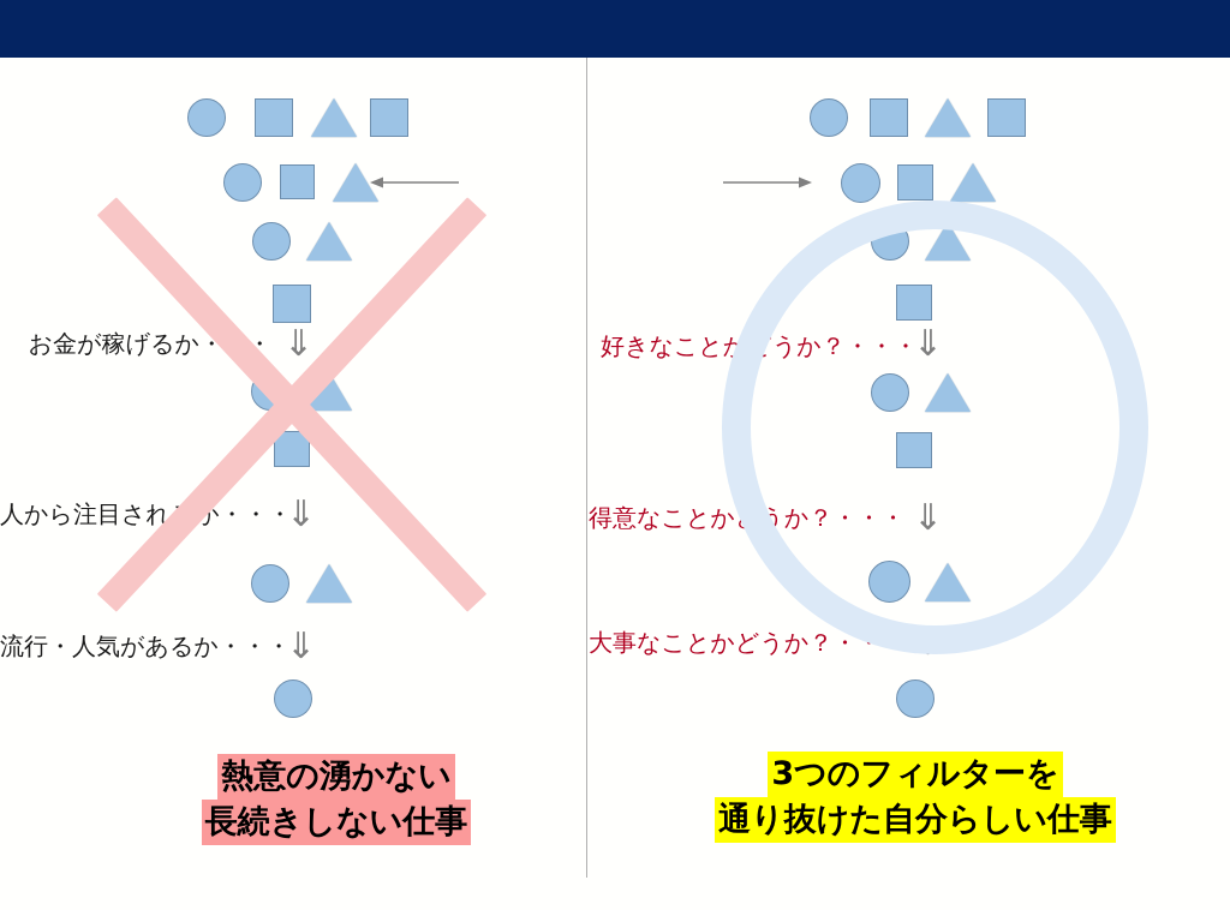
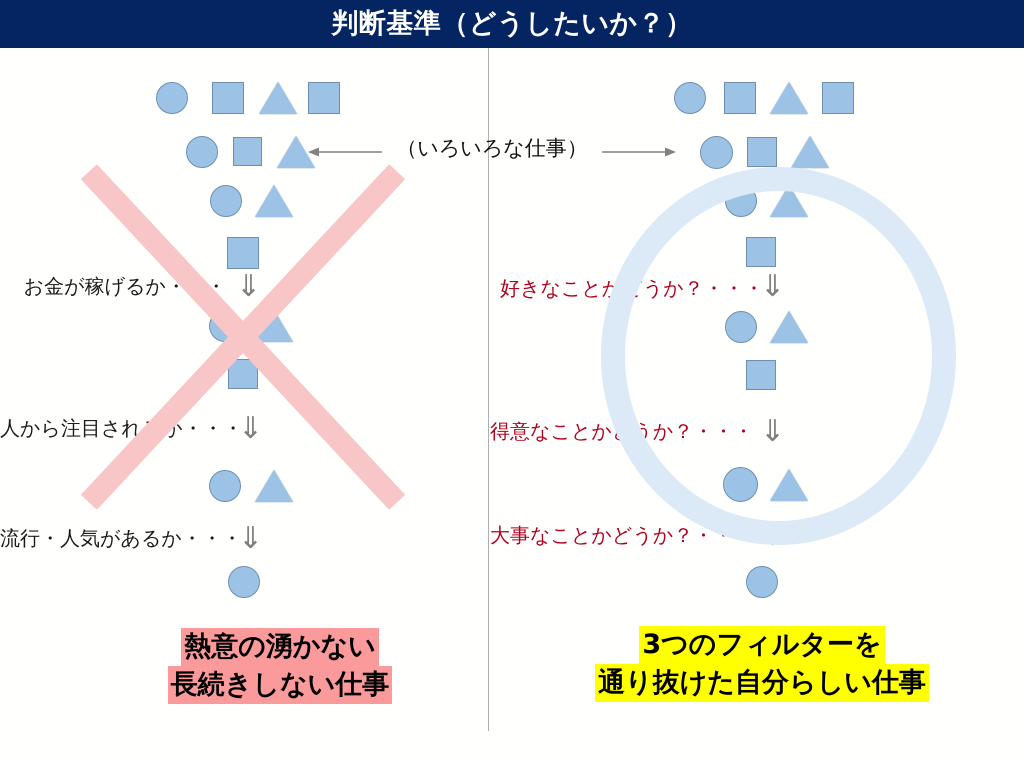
+ 判断基準（どうしたいか？）
+ （いろいろな仕事）
  お金が稼げるか・・
  ⇓
  人から注目され・・・
  ⇓
  流行・人気があるか・・・
  ⇓
  好きなことかどうか？・・
  ⇓
  得意なことかどうか？・・
  ⇓
  大事なことかどうか？・・
  ⇓
  熱意の湧かない
  長続きしない仕事
  3つのフィルターを
  通り抜けた自分らしい仕事
